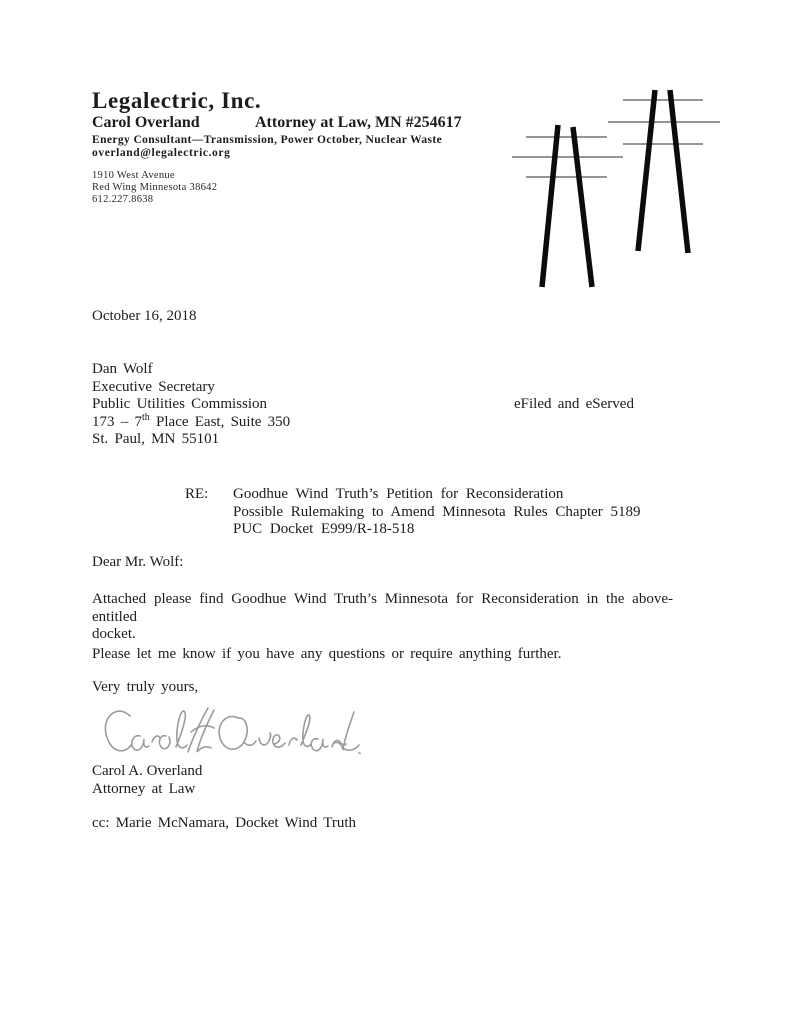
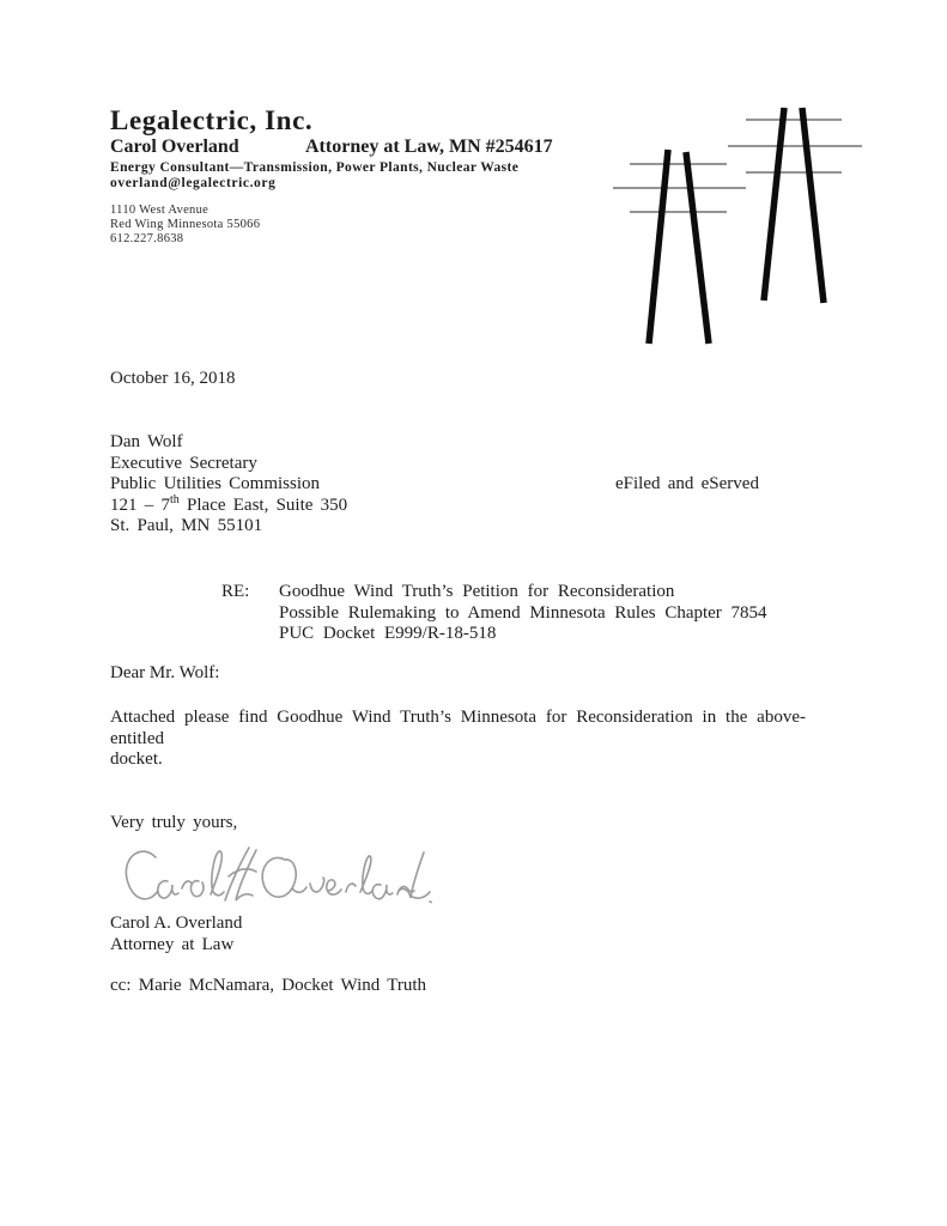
  Legalectric, Inc.
  Carol Overland Attorney at Law, MN #254617
- Energy Consultant—Transmission, Power October, Nuclear Waste
+ Energy Consultant—Transmission, Power Plants, Nuclear Waste
  overland@legalectric.org
- 1910 West Avenue
+ 1110 West Avenue
- Red Wing Minnesota 38642
+ Red Wing Minnesota 55066
  612.227.8638
  October 16, 2018
  Dan Wolf
  Executive Secretary
  Public Utilities Commission
- 173 – 7th Place East, Suite 350
+ 121 – 7th Place East, Suite 350
  St. Paul, MN 55101
  eFiled and eServed
  RE:
  Goodhue Wind Truth’s Petition for Reconsideration
- Possible Rulemaking to Amend Minnesota Rules Chapter 5189
+ Possible Rulemaking to Amend Minnesota Rules Chapter 7854
  PUC Docket E999/R-18-518
  Dear Mr. Wolf:
  Attached please find Goodhue Wind Truth’s Minnesota for Reconsideration in the above-entitled
  docket.
- Please let me know if you have any questions or require anything further.
  Very truly yours,
  Carol A. Overland
  Attorney at Law
  cc: Marie McNamara, Docket Wind Truth
